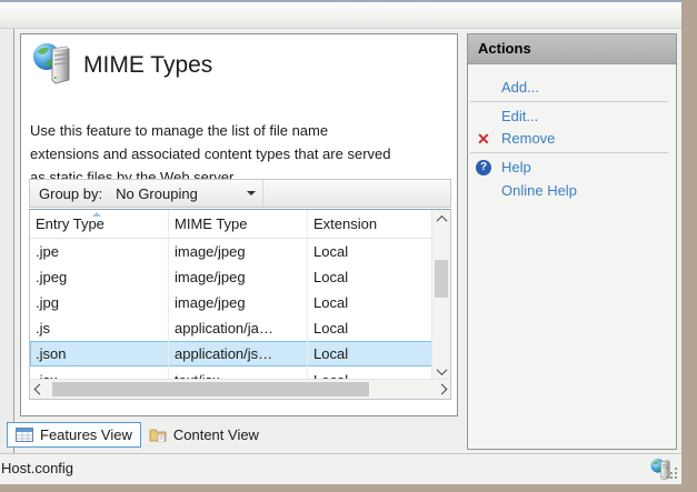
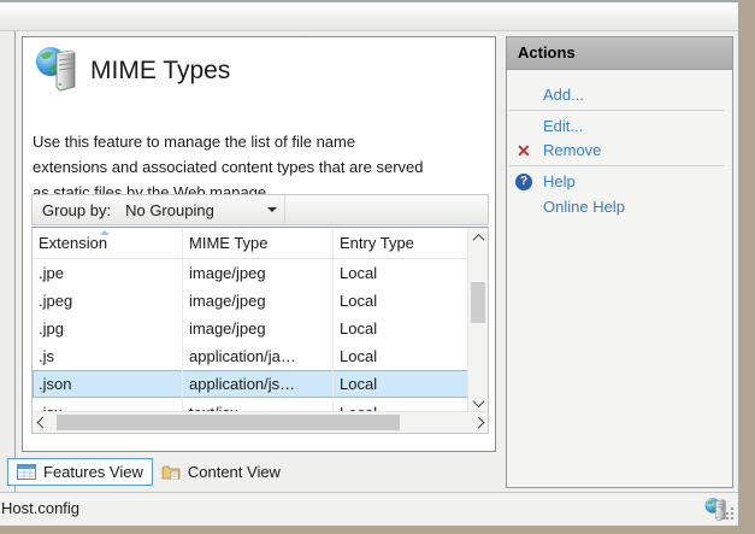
  MIME Types
  Use this feature to manage the list of file name
  extensions and associated content types that are served
- as static files by the Web server.
+ as static files by the Web manage.
  Group by:
  No Grouping
- Entry Type
+ Extension
  MIME Type
- Extension
+ Entry Type
  .jpe
  image/jpeg
  Local
  .jpeg
  image/jpeg
  Local
  .jpg
  image/jpeg
  Local
  .js
  application/ja…
  Local
  .json
  application/js…
  Local
  Actions
  Add...
  Edit...
  ✕
  Remove
  ?
  Help
  Online Help
  Features View
  Content View
  Host.config
